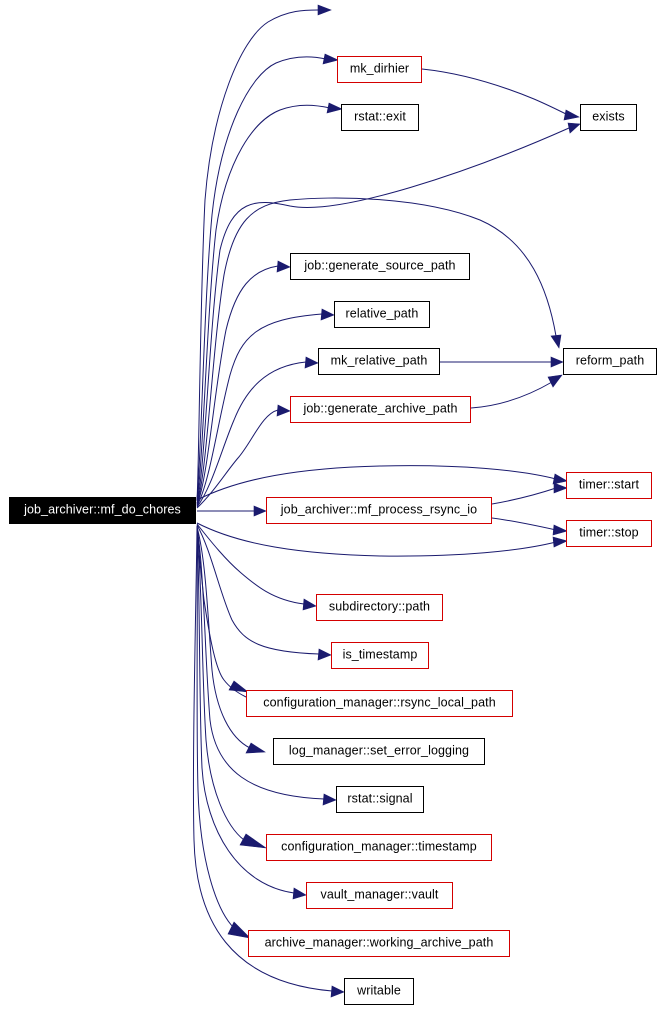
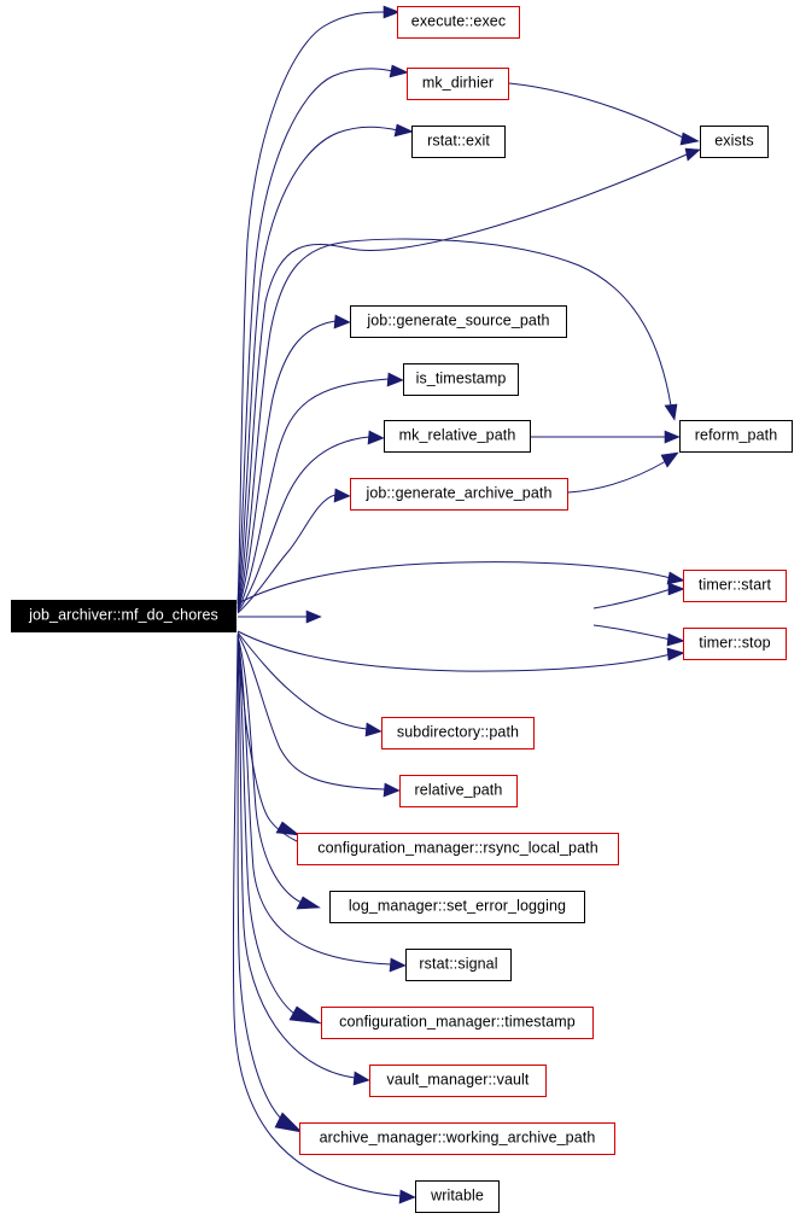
  job_archiver::mf_do_chores
+ execute::exec
  mk_dirhier
  rstat::exit
  exists
  job::generate_source_path
- relative_path
+ is_timestamp
  mk_relative_path
  reform_path
  job::generate_archive_path
  timer::start
- job_archiver::mf_process_rsync_io
  timer::stop
  subdirectory::path
- is_timestamp
+ relative_path
  configuration_manager::rsync_local_path
  log_manager::set_error_logging
  rstat::signal
  configuration_manager::timestamp
  vault_manager::vault
  archive_manager::working_archive_path
  writable
